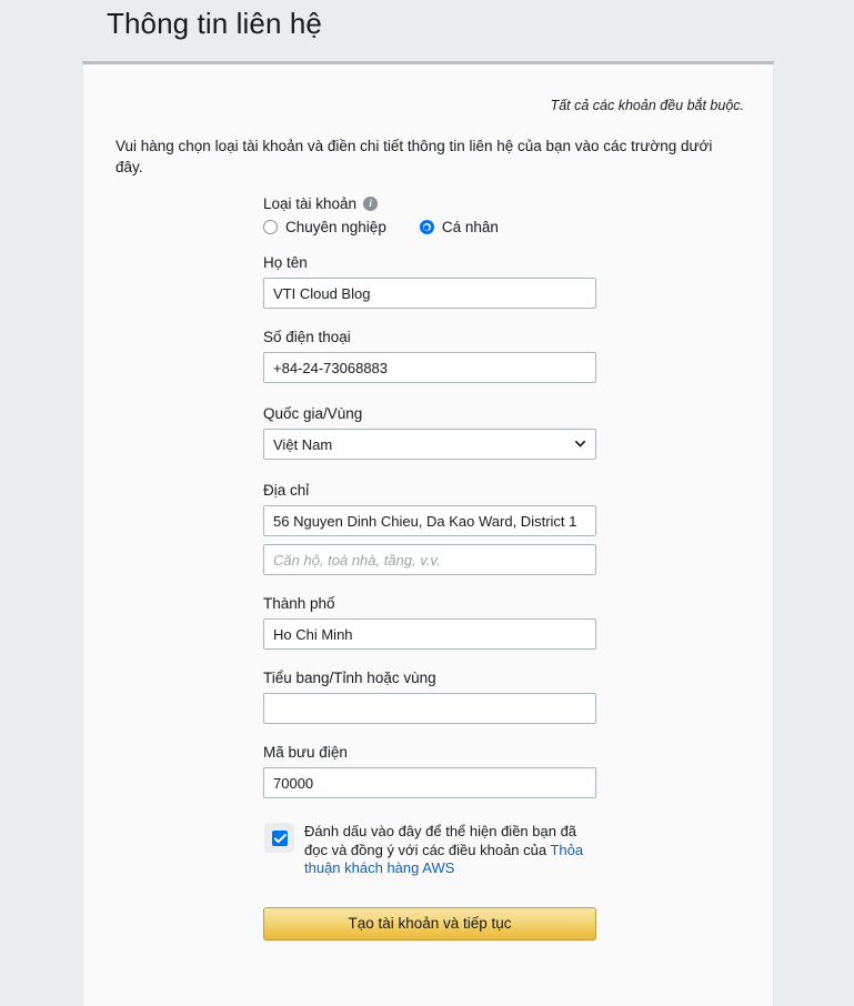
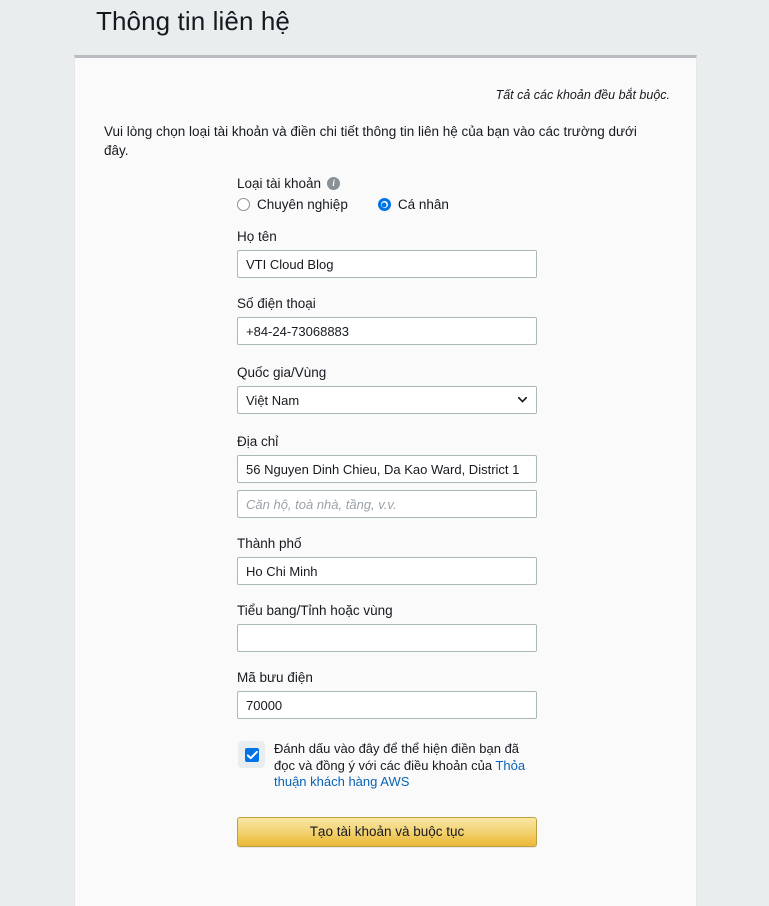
  Thông tin liên hệ
  Tất cả các khoản đều bắt buộc.
- Vui hàng chọn loại tài khoản và điền chi tiết thông tin liên hệ của bạn vào các trường dưới đây.
+ Vui lòng chọn loại tài khoản và điền chi tiết thông tin liên hệ của bạn vào các trường dưới đây.
  Loại tài khoản
  i
  Chuyên nghiệp
  Cá nhân
  Họ tên
  VTI Cloud Blog
  Số điện thoại
  +84-24-73068883
  Quốc gia/Vùng
  Việt Nam
  Địa chỉ
  56 Nguyen Dinh Chieu, Da Kao Ward, District 1
  Căn hộ, toà nhà, tầng, v.v.
  Thành phố
  Ho Chi Minh
  Tiểu bang/Tỉnh hoặc vùng
  Mã bưu điện
  70000
  Đánh dấu vào đây để thể hiện điền bạn đã đọc và đồng ý với các điều khoản của Thỏa thuận khách hàng AWS
- Tạo tài khoản và tiếp tục
+ Tạo tài khoản và buộc tục
